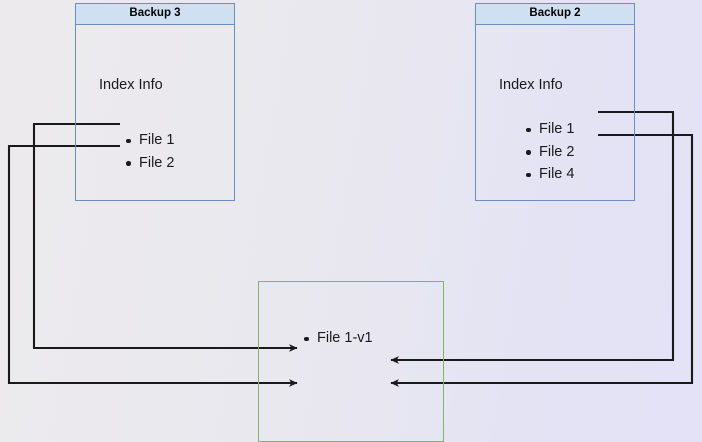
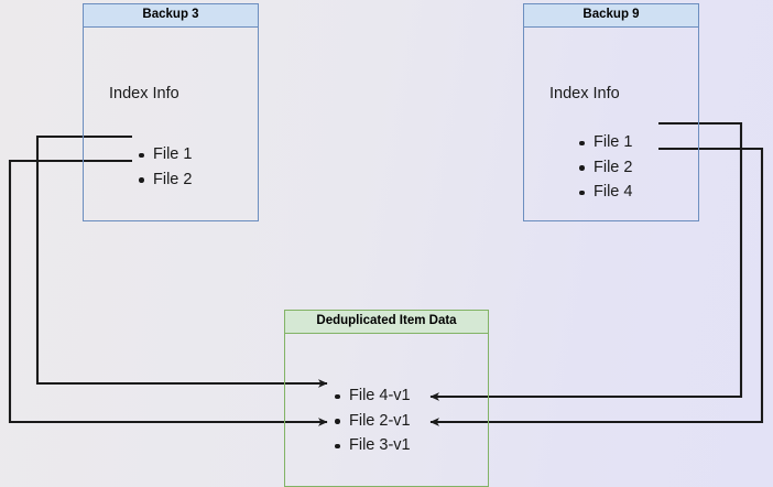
  Backup 3
  Index Info
  File 1
  File 2
- Backup 2
+ Backup 9
  Index Info
  File 1
  File 2
  File 4
+ Deduplicated Item Data
- File 1-v1
+ File 4-v1
+ File 2-v1
+ File 3-v1
